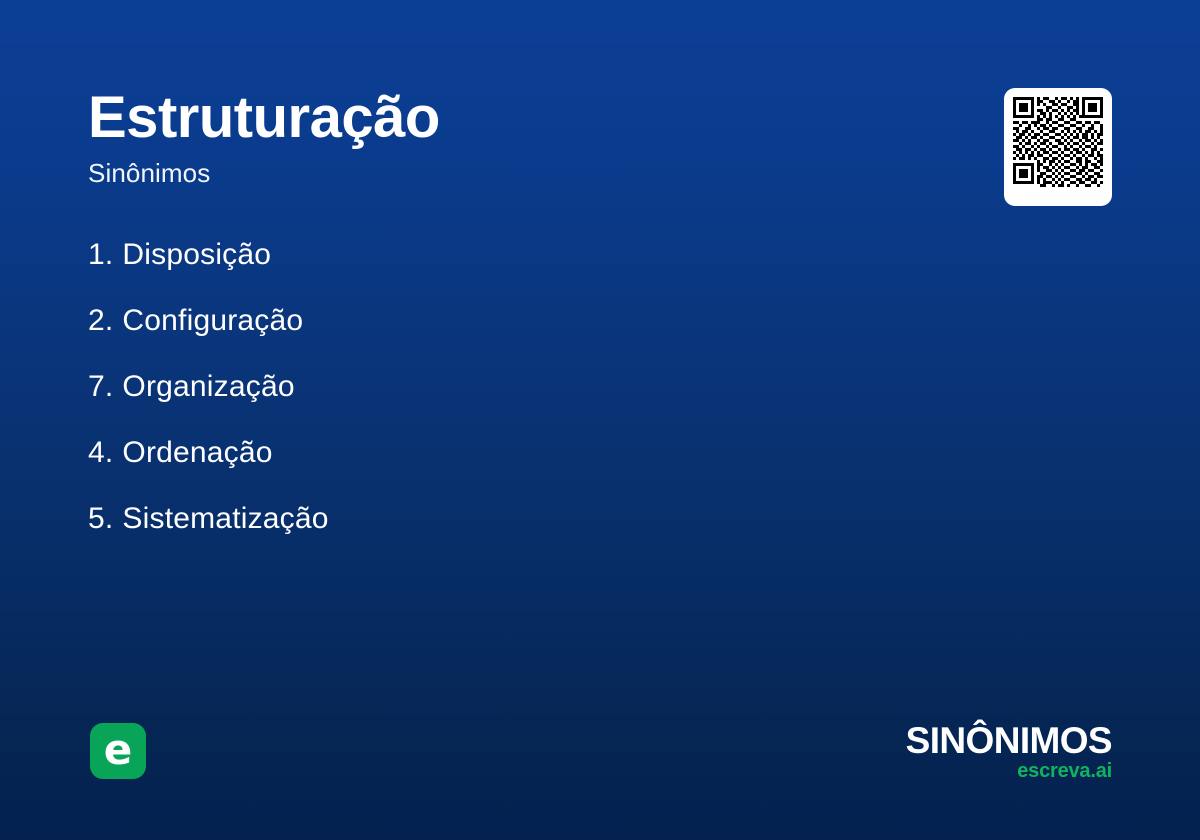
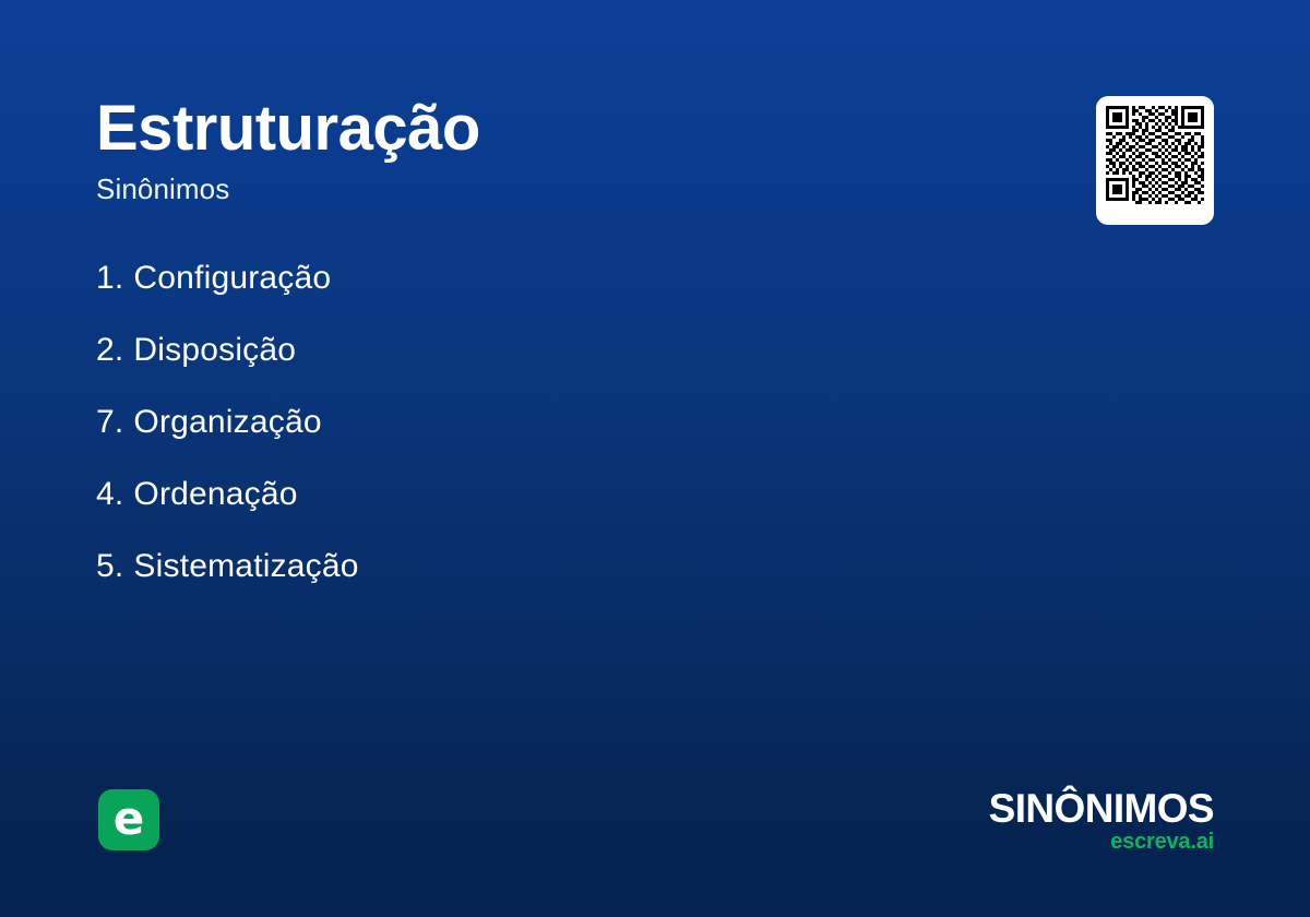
  Estruturação
  Sinônimos
  1.
- Disposição
+ Configuração
  2.
- Configuração
+ Disposição
  7.
  Organização
  4.
  Ordenação
  5.
  Sistematização
  e
  SINÔNIMOS
  escreva.ai
